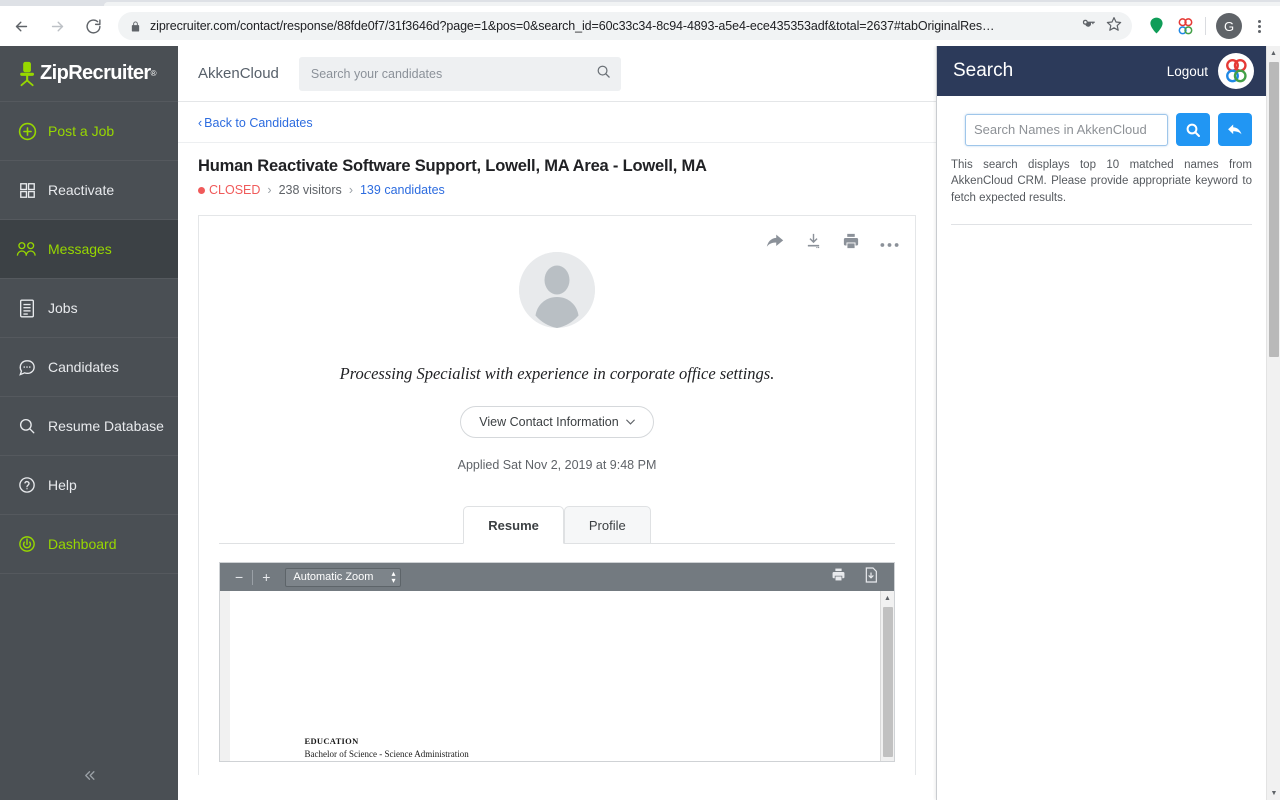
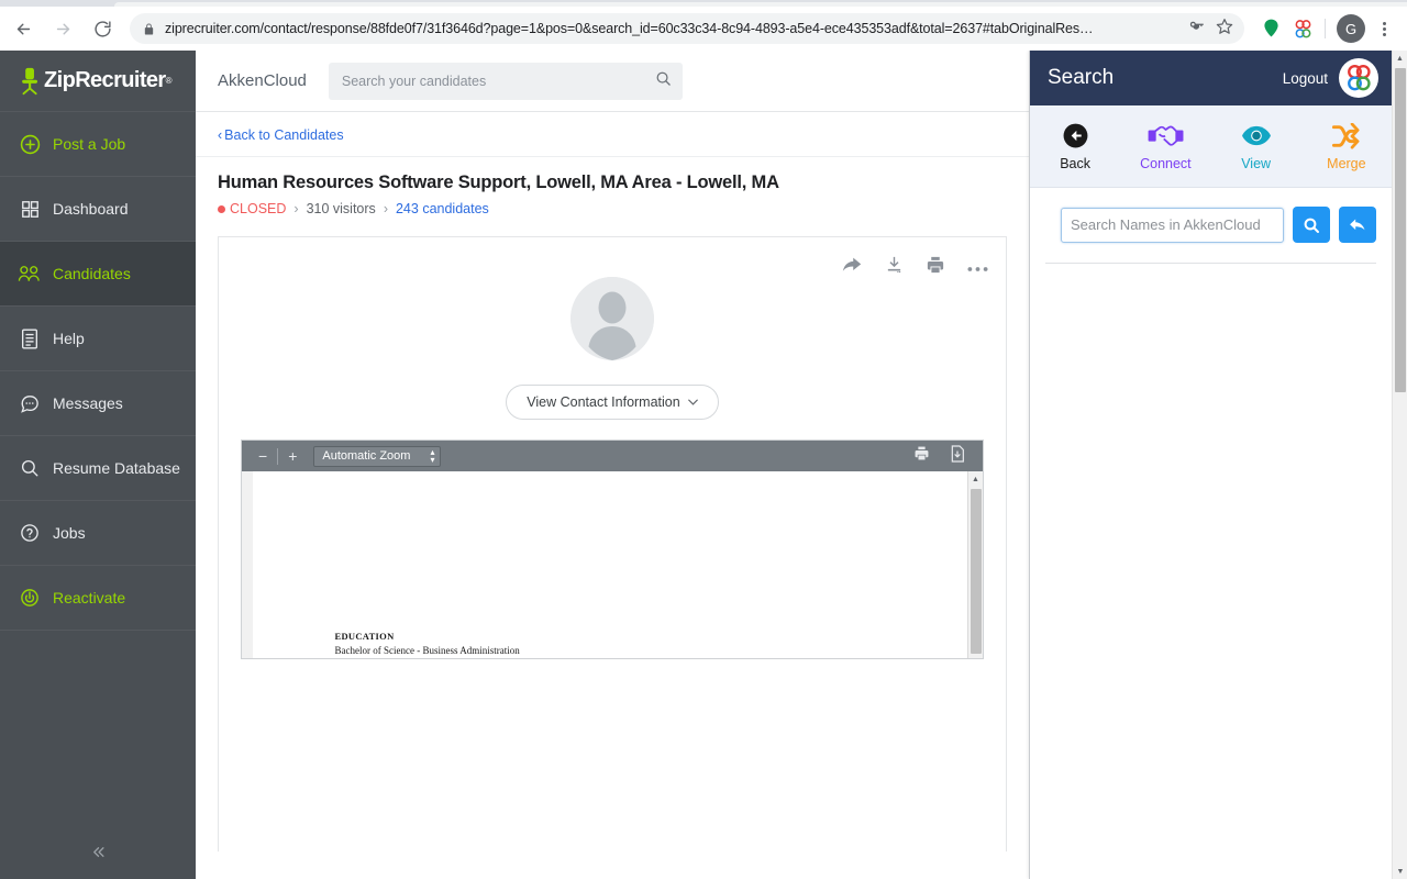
  ziprecruiter.com/contact/response/88fde0f7/31f3646d?page=1&pos=0&search_id=60c33c34-8c94-4893-a5e4-ece435353adf&total=2637#tabOriginalRes…
  G
  ZipRecruiter
  ®
  Post a Job
- Reactivate
+ Dashboard
- Messages
+ Candidates
- Jobs
+ Help
- Candidates
+ Messages
  Resume Database
- Help
+ Jobs
- Dashboard
+ Reactivate
  AkkenCloud
  Search your candidates
  ‹ Back to Candidates
- Human Reactivate Software Support, Lowell, MA Area - Lowell, MA
+ Human Resources Software Support, Lowell, MA Area - Lowell, MA
  CLOSED
  ›
- 238 visitors
+ 310 visitors
  ›
- 139 candidates
+ 243 candidates
- Processing Specialist with experience in corporate office settings.
  View Contact Information
- Applied Sat Nov 2, 2019 at 9:48 PM
- Resume
- Profile
  −
  +
  Automatic Zoom
  ▴
  ▾
  EDUCATION
- Bachelor of Science - Science Administration
+ Bachelor of Science - Business Administration
  Search
  Logout
+ Back
+ Connect
+ View
+ Merge
  Search Names in AkkenCloud
- This search displays top 10 matched names from AkkenCloud CRM. Please provide appropriate keyword to fetch expected results.
